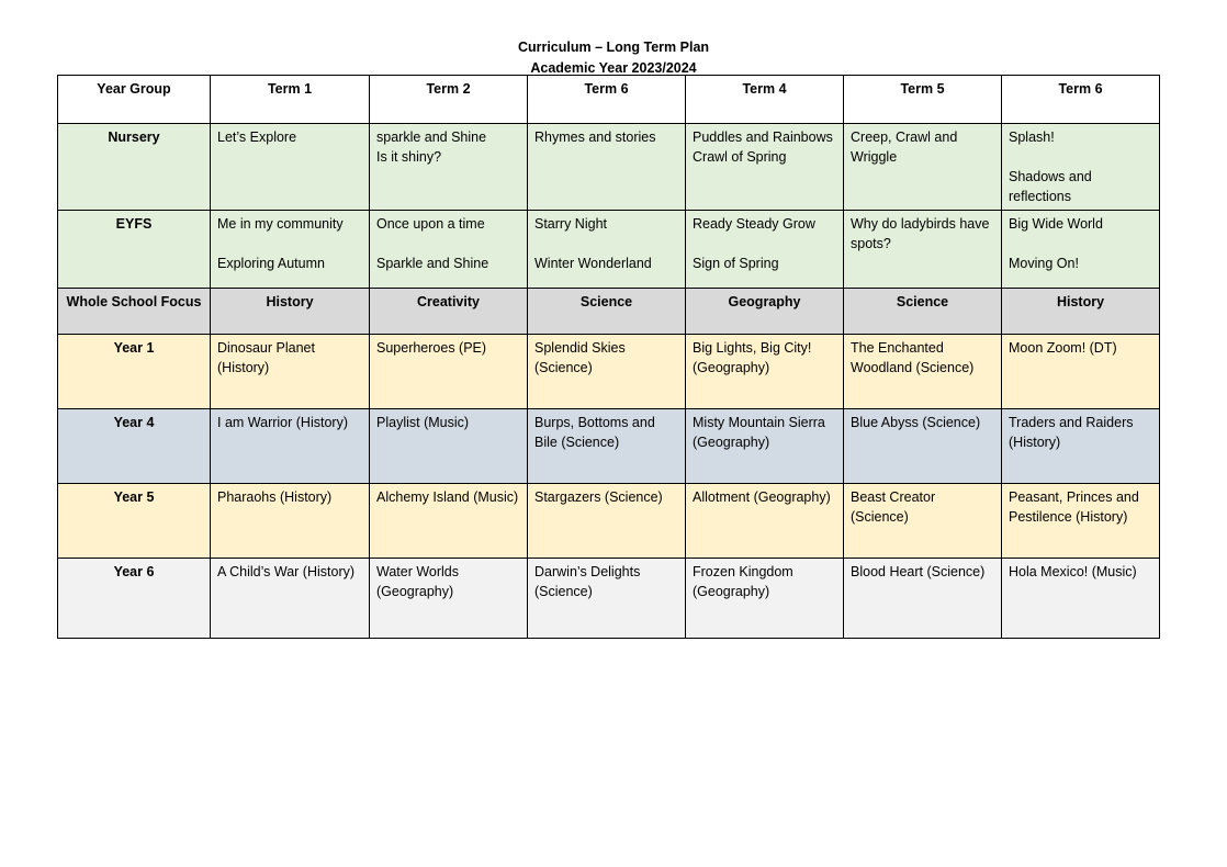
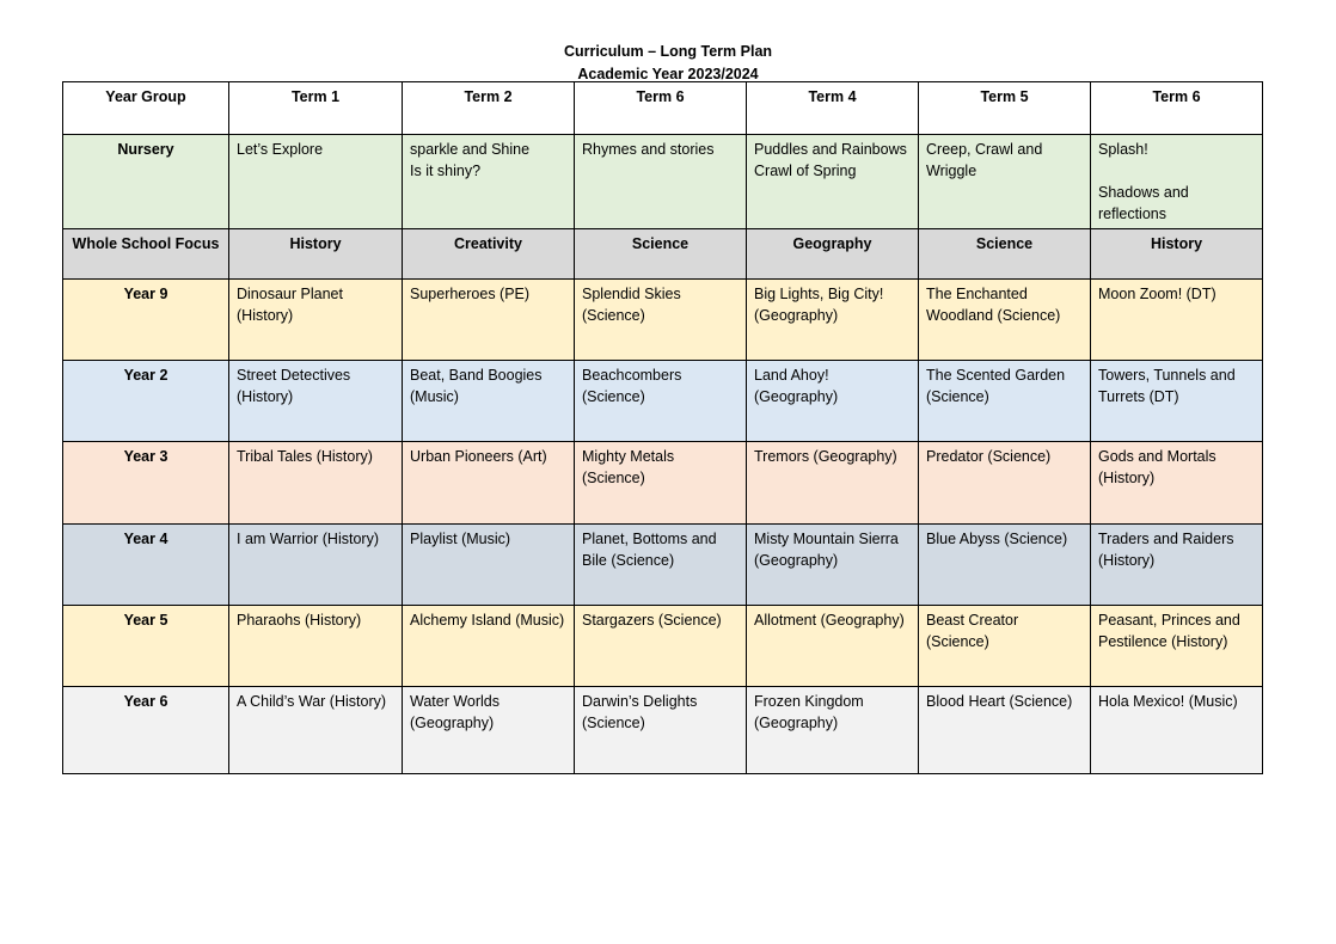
  Curriculum – Long Term Plan
  Academic Year 2023/2024
  Year Group	Term 1	Term 2	Term 6	Term 4	Term 5	Term 6
  Nursery	Let’s Explore	sparkle and Shine Is it shiny?	Rhymes and stories	Puddles and Rainbows Crawl of Spring	Creep, Crawl and Wriggle	Splash! Shadows and reflections
- EYFS	Me in my community Exploring Autumn	Once upon a time Sparkle and Shine	Starry Night Winter Wonderland	Ready Steady Grow Sign of Spring	Why do ladybirds have spots?	Big Wide World Moving On!
  Whole School Focus	History	Creativity	Science	Geography	Science	History
- Year 1	Dinosaur Planet (History)	Superheroes (PE)	Splendid Skies (Science)	Big Lights, Big City! (Geography)	The Enchanted Woodland (Science)	Moon Zoom! (DT)
+ Year 9	Dinosaur Planet (History)	Superheroes (PE)	Splendid Skies (Science)	Big Lights, Big City! (Geography)	The Enchanted Woodland (Science)	Moon Zoom! (DT)
+ Year 2	Street Detectives (History)	Beat, Band Boogies (Music)	Beachcombers (Science)	Land Ahoy! (Geography)	The Scented Garden (Science)	Towers, Tunnels and Turrets (DT)
+ Year 3	Tribal Tales (History)	Urban Pioneers (Art)	Mighty Metals (Science)	Tremors (Geography)	Predator (Science)	Gods and Mortals (History)
- Year 4	I am Warrior (History)	Playlist (Music)	Burps, Bottoms and Bile (Science)	Misty Mountain Sierra (Geography)	Blue Abyss (Science)	Traders and Raiders (History)
+ Year 4	I am Warrior (History)	Playlist (Music)	Planet, Bottoms and Bile (Science)	Misty Mountain Sierra (Geography)	Blue Abyss (Science)	Traders and Raiders (History)
  Year 5	Pharaohs (History)	Alchemy Island (Music)	Stargazers (Science)	Allotment (Geography)	Beast Creator (Science)	Peasant, Princes and Pestilence (History)
  Year 6	A Child’s War (History)	Water Worlds (Geography)	Darwin’s Delights (Science)	Frozen Kingdom (Geography)	Blood Heart (Science)	Hola Mexico! (Music)
